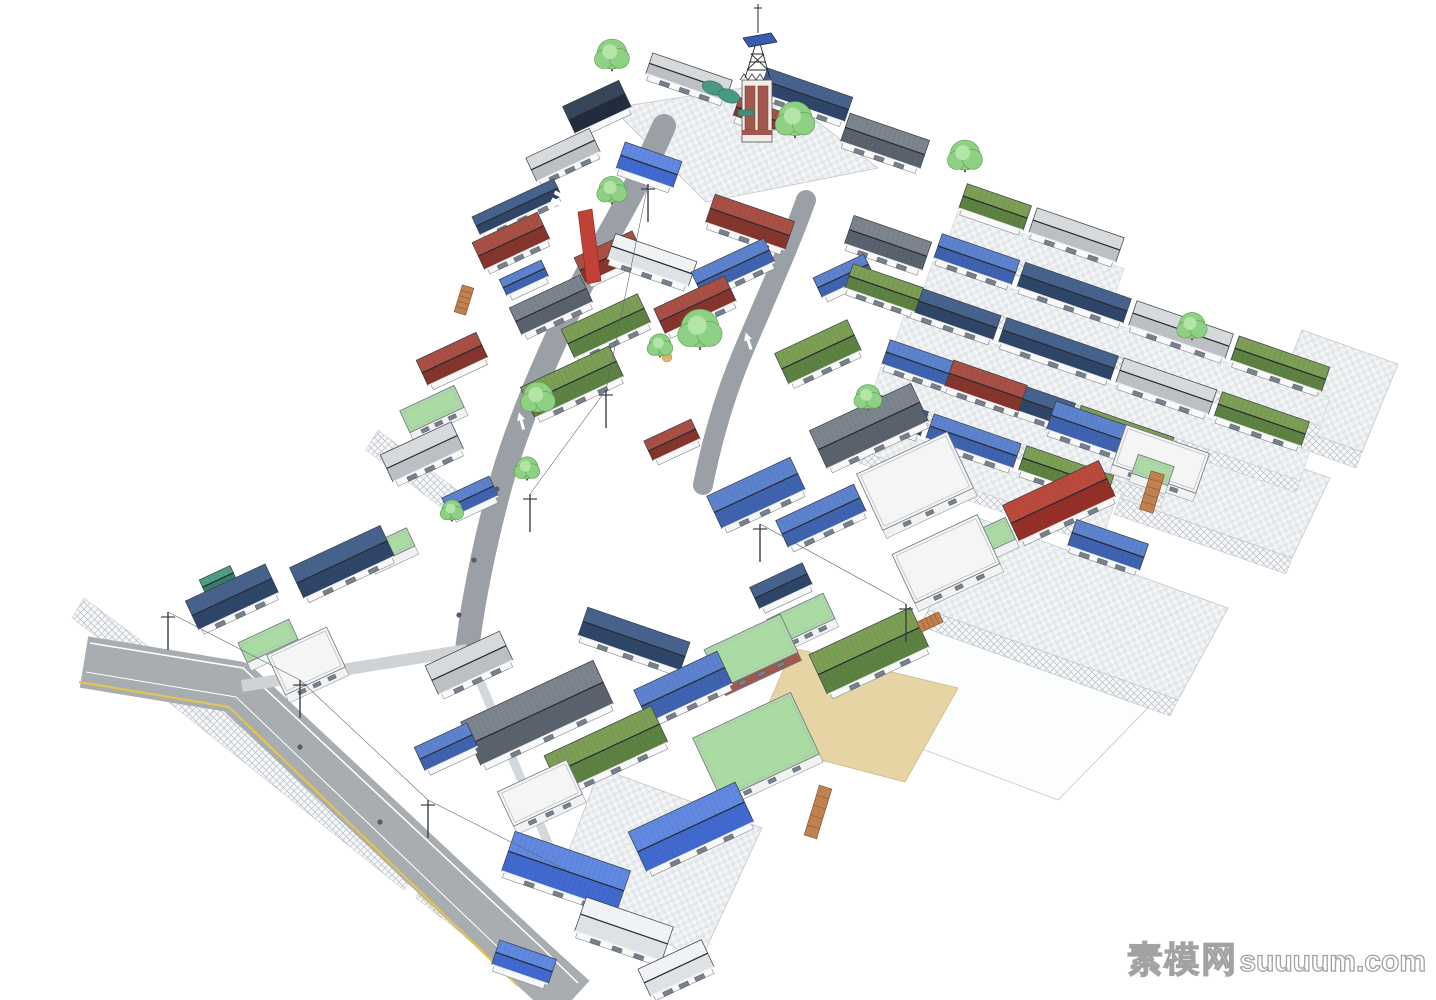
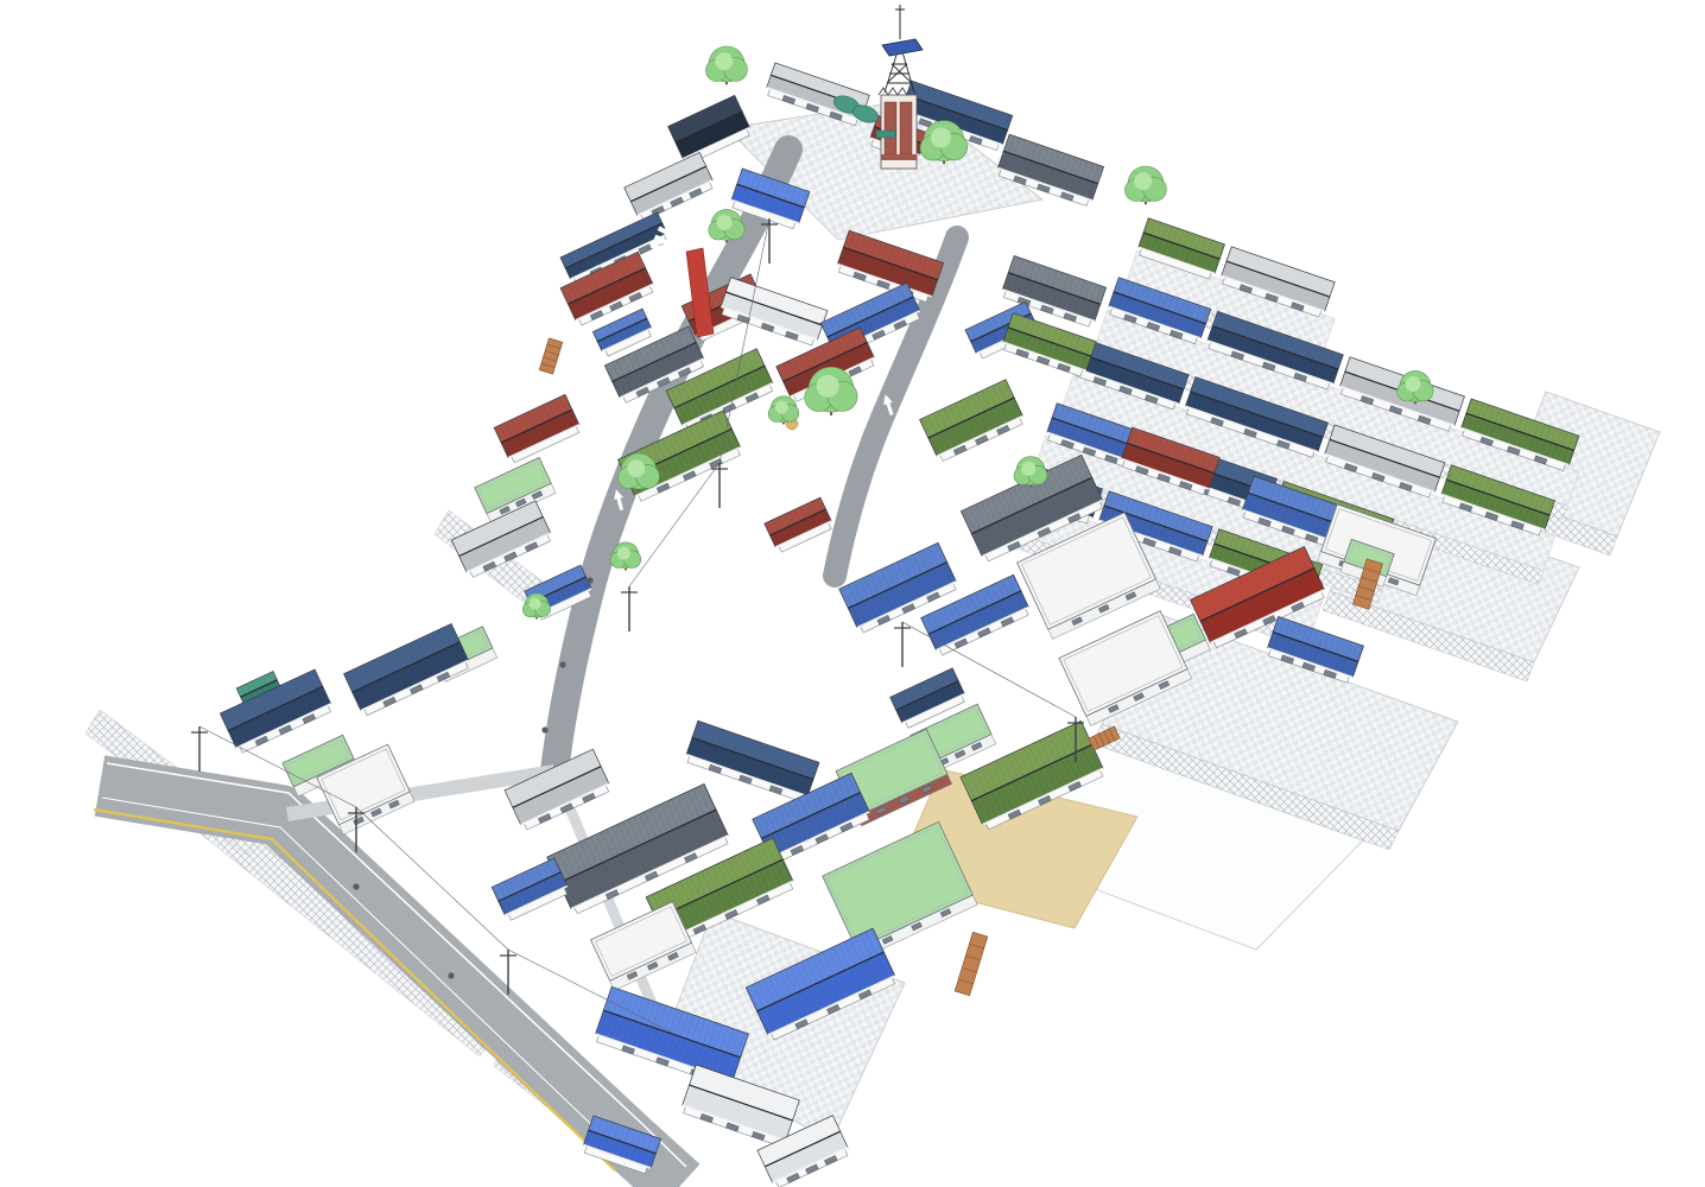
- 素模网
- suuuum.com
